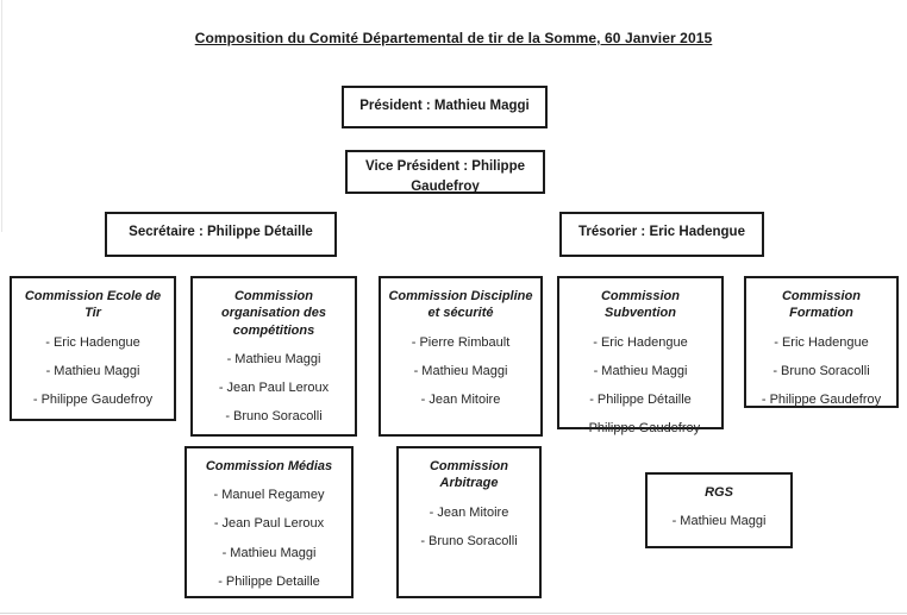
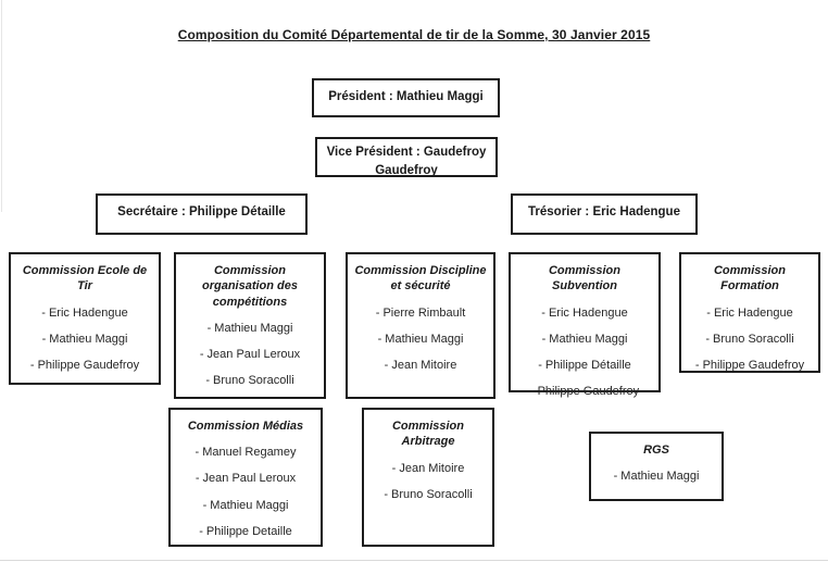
- Composition du Comité Départemental de tir de la Somme, 60 Janvier 2015
+ Composition du Comité Départemental de tir de la Somme, 30 Janvier 2015
  Président : Mathieu Maggi
- Vice Président : Philippe Gaudefroy
+ Vice Président : Gaudefroy Gaudefroy
  Secrétaire : Philippe Détaille
  Trésorier : Eric Hadengue
  Commission Ecole de Tir
  - Eric Hadengue
  - Mathieu Maggi
  - Philippe Gaudefroy
  Commission organisation des compétitions
  - Mathieu Maggi
  - Jean Paul Leroux
  - Bruno Soracolli
  Commission Discipline et sécurité
  - Pierre Rimbault
  - Mathieu Maggi
  - Jean Mitoire
  Commission Subvention
  - Eric Hadengue
  - Mathieu Maggi
  - Philippe Détaille
  - Philippe Gaudefroy
  Commission Formation
  - Eric Hadengue
  - Bruno Soracolli
  - Philippe Gaudefroy
  Commission Médias
  - Manuel Regamey
  - Jean Paul Leroux
  - Mathieu Maggi
  - Philippe Detaille
  Commission Arbitrage
  - Jean Mitoire
  - Bruno Soracolli
  RGS
  - Mathieu Maggi
